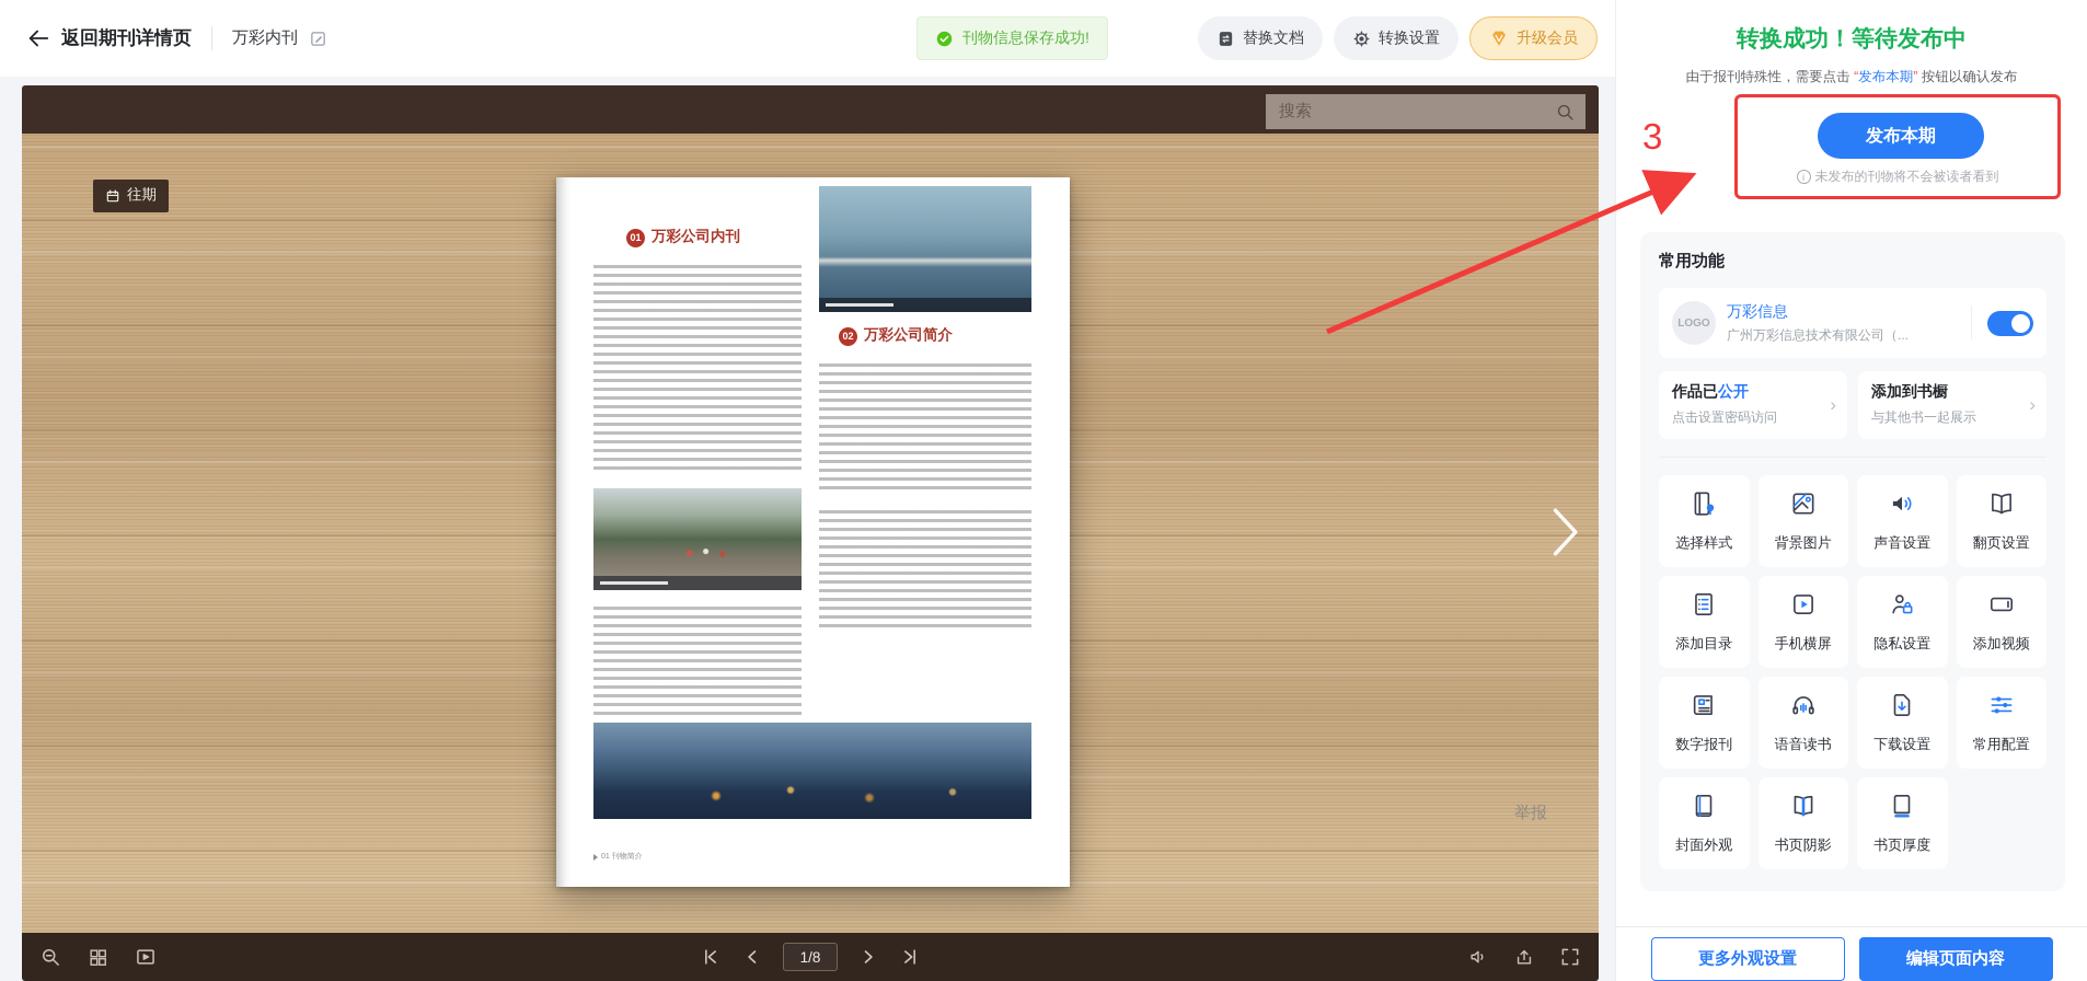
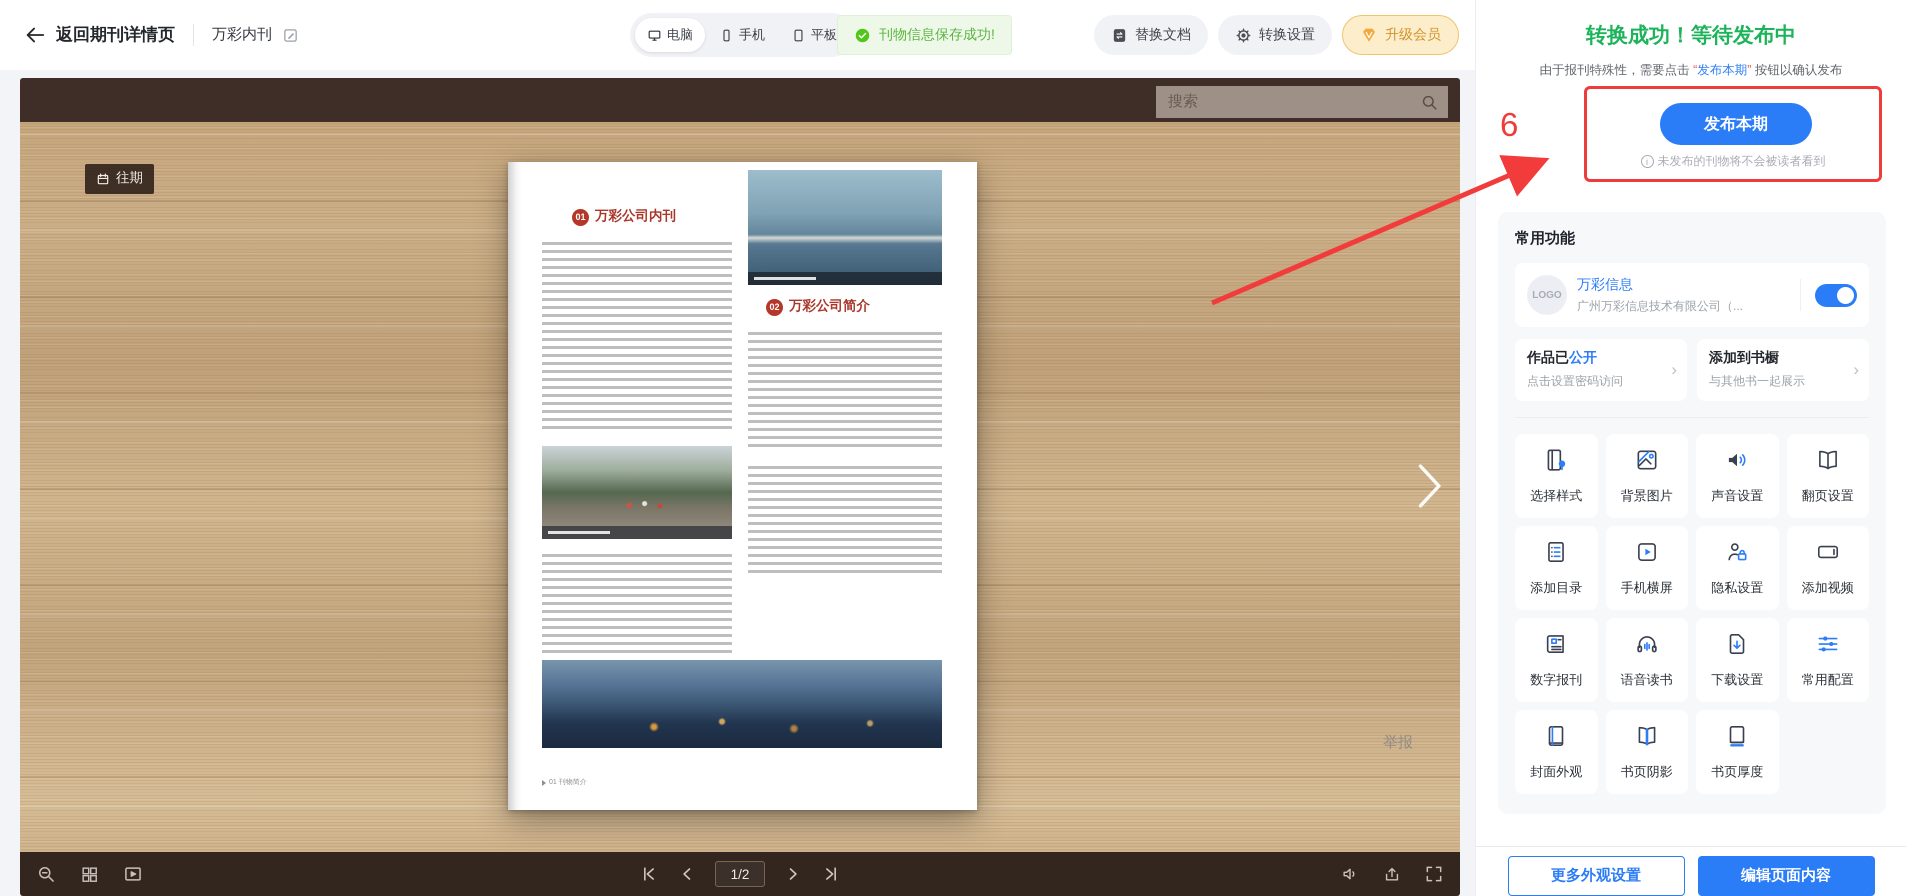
  返回期刊详情页
  万彩内刊
+ 电脑
+ 手机
+ 平板
  刊物信息保存成功!
  替换文档
  转换设置
  升级会员
  搜索
  往期
  01
  万彩公司内刊
  02
  万彩公司简介
  举报
- 1/8
+ 1/2
  转换成功！等待发布中
  由于报刊特殊性，需要点击 “发布本期” 按钮以确认发布
- 3
+ 6
  发布本期
  i
  未发布的刊物将不会被读者看到
  常用功能
  LOGO
  万彩信息
  广州万彩信息技术有限公司（...
  作品已公开
  点击设置密码访问
  ›
  添加到书橱
  与其他书一起展示
  ›
  选择样式
  背景图片
  声音设置
  翻页设置
  添加目录
  手机横屏
  隐私设置
  添加视频
  数字报刊
  语音读书
  下载设置
  常用配置
  封面外观
  书页阴影
  书页厚度
  更多外观设置
  编辑页面内容
